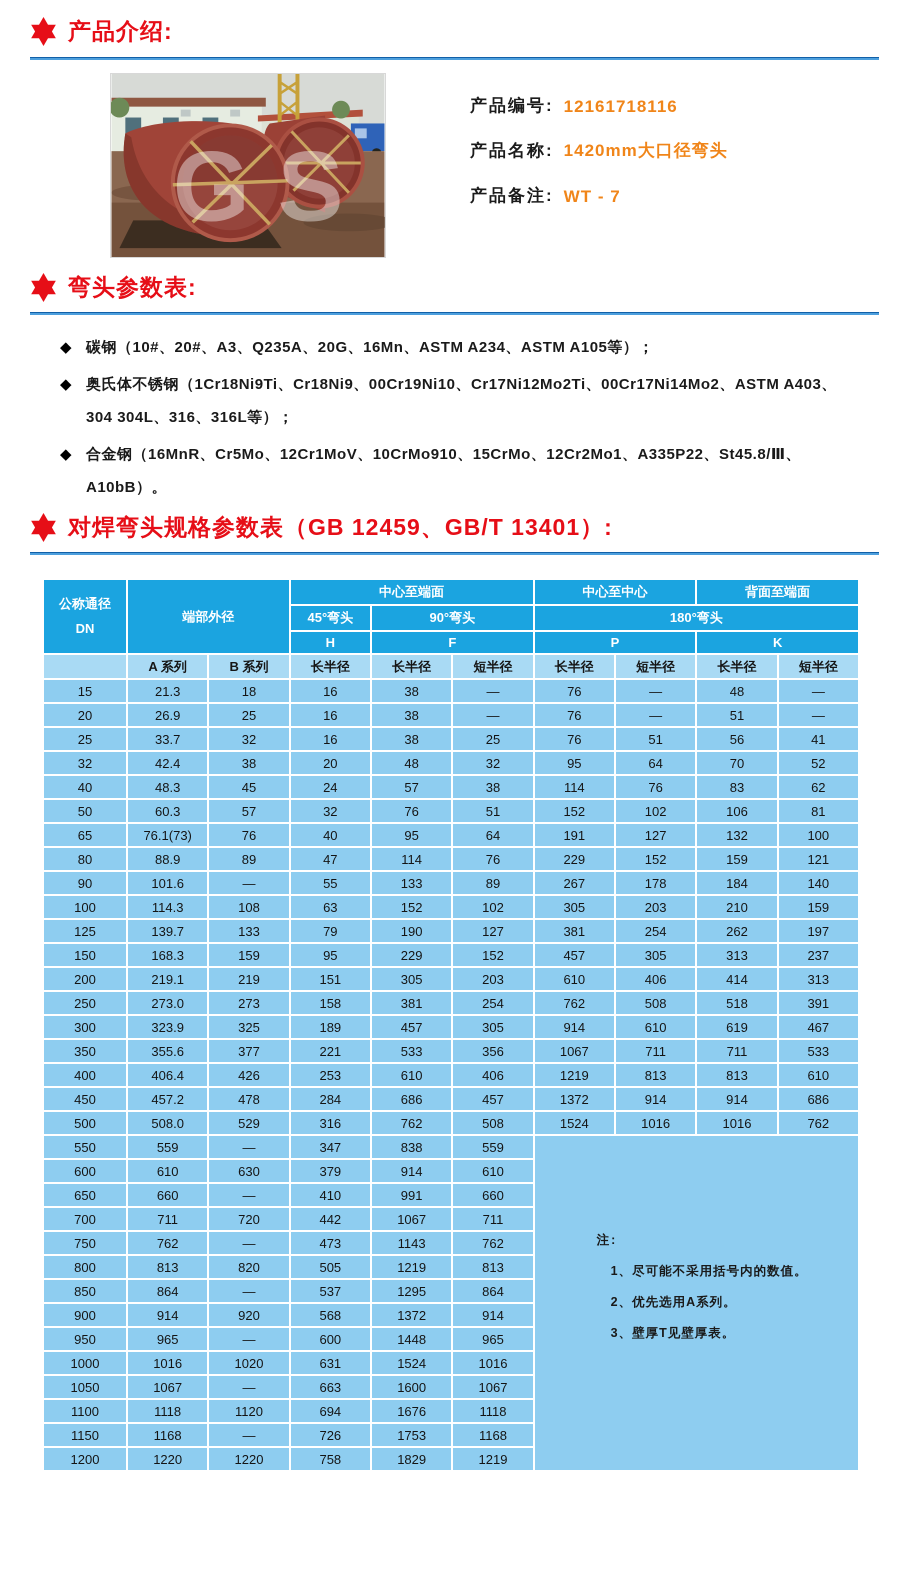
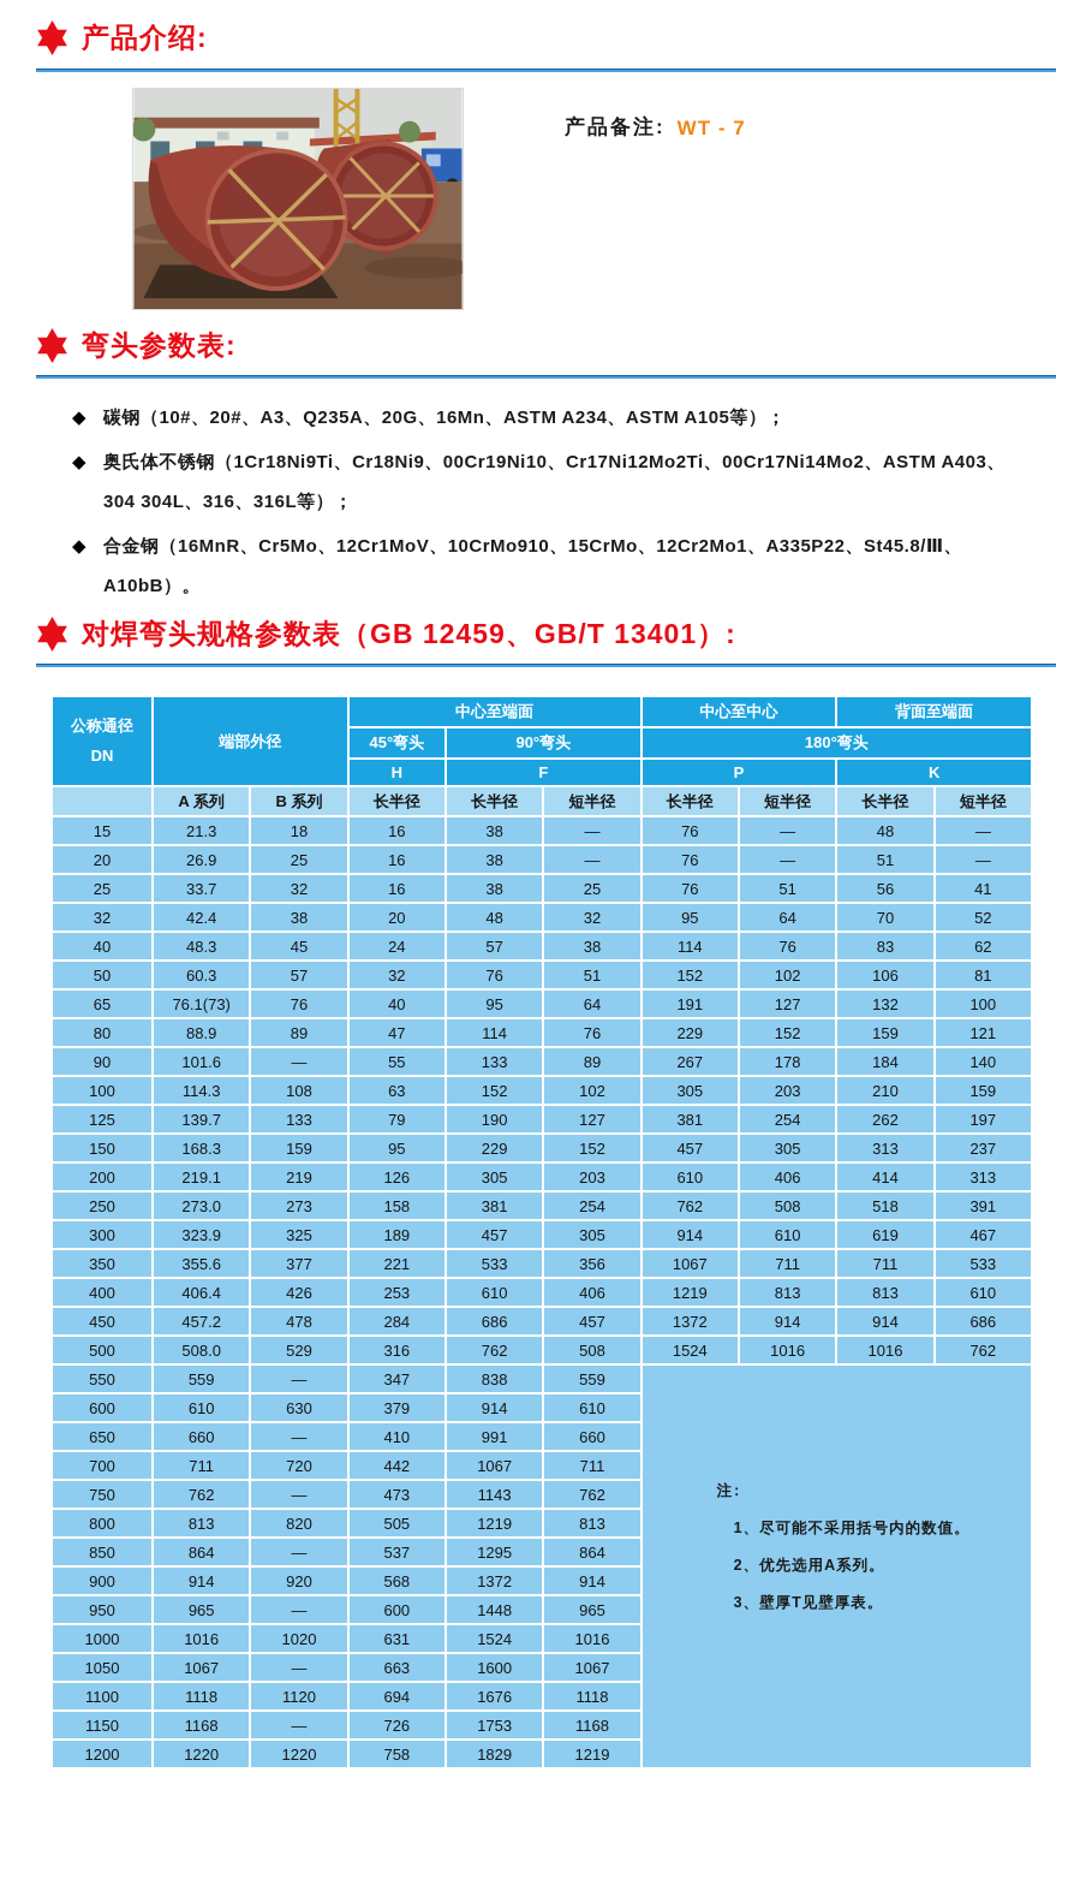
  产品介绍:
- GS
- 产品编号:
- 12161718116
- 产品名称:
- 1420mm大口径弯头
  产品备注:
  WT - 7
  弯头参数表:
  ◆
  碳钢（10#、20#、A3、Q235A、20G、16Mn、ASTM A234、ASTM A105等）；
  ◆
  奥氏体不锈钢（1Cr18Ni9Ti、Cr18Ni9、00Cr19Ni10、Cr17Ni12Mo2Ti、00Cr17Ni14Mo2、ASTM A403、304 304L、316、316L等）；
  ◆
  合金钢（16MnR、Cr5Mo、12Cr1MoV、10CrMo910、15CrMo、12Cr2Mo1、A335P22、St45.8/Ⅲ、A10bB）。
  对焊弯头规格参数表（GB 12459、GB/T 13401）:
  公称通径 DN	端部外径	中心至端面	中心至中心	背面至端面
  45°弯头	90°弯头	180°弯头
  H	F	P	K
  	A 系列	B 系列	长半径	长半径	短半径	长半径	短半径	长半径	短半径
  15	21.3	18	16	38	—	76	—	48	—
  20	26.9	25	16	38	—	76	—	51	—
  25	33.7	32	16	38	25	76	51	56	41
  32	42.4	38	20	48	32	95	64	70	52
  40	48.3	45	24	57	38	114	76	83	62
  50	60.3	57	32	76	51	152	102	106	81
  65	76.1(73)	76	40	95	64	191	127	132	100
  80	88.9	89	47	114	76	229	152	159	121
  90	101.6	—	55	133	89	267	178	184	140
  100	114.3	108	63	152	102	305	203	210	159
  125	139.7	133	79	190	127	381	254	262	197
  150	168.3	159	95	229	152	457	305	313	237
- 200	219.1	219	151	305	203	610	406	414	313
+ 200	219.1	219	126	305	203	610	406	414	313
  250	273.0	273	158	381	254	762	508	518	391
  300	323.9	325	189	457	305	914	610	619	467
  350	355.6	377	221	533	356	1067	711	711	533
  400	406.4	426	253	610	406	1219	813	813	610
  450	457.2	478	284	686	457	1372	914	914	686
  500	508.0	529	316	762	508	1524	1016	1016	762
  550	559	—	347	838	559	注:1、尽可能不采用括号内的数值。2、优先选用A系列。3、壁厚T见壁厚表。
  600	610	630	379	914	610
  650	660	—	410	991	660
  700	711	720	442	1067	711
  750	762	—	473	1143	762
  800	813	820	505	1219	813
  850	864	—	537	1295	864
  900	914	920	568	1372	914
  950	965	—	600	1448	965
  1000	1016	1020	631	1524	1016
  1050	1067	—	663	1600	1067
  1100	1118	1120	694	1676	1118
  1150	1168	—	726	1753	1168
  1200	1220	1220	758	1829	1219
